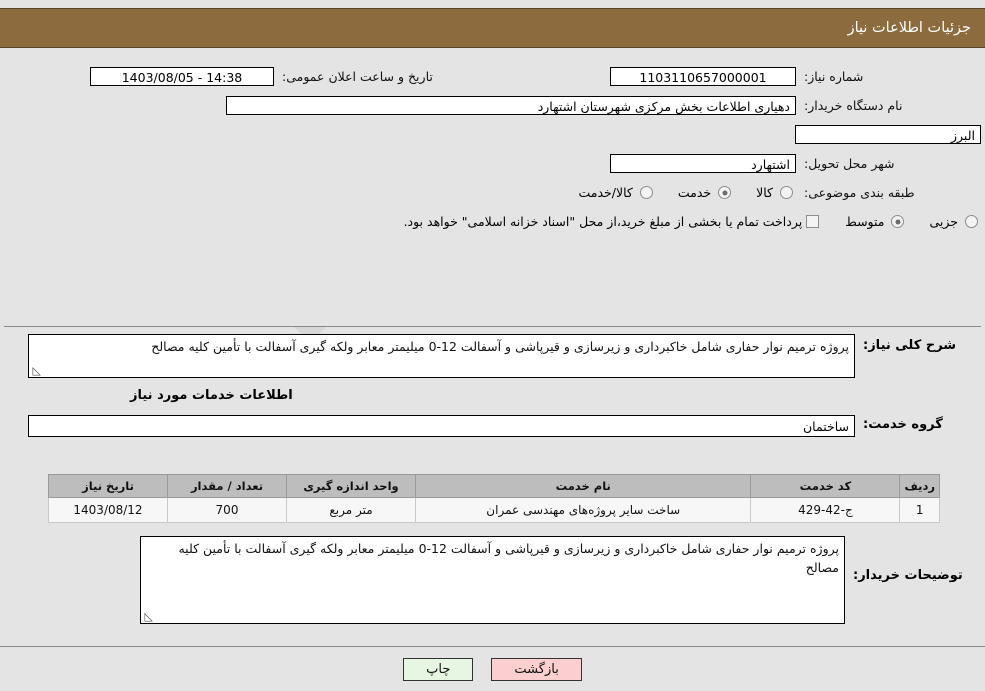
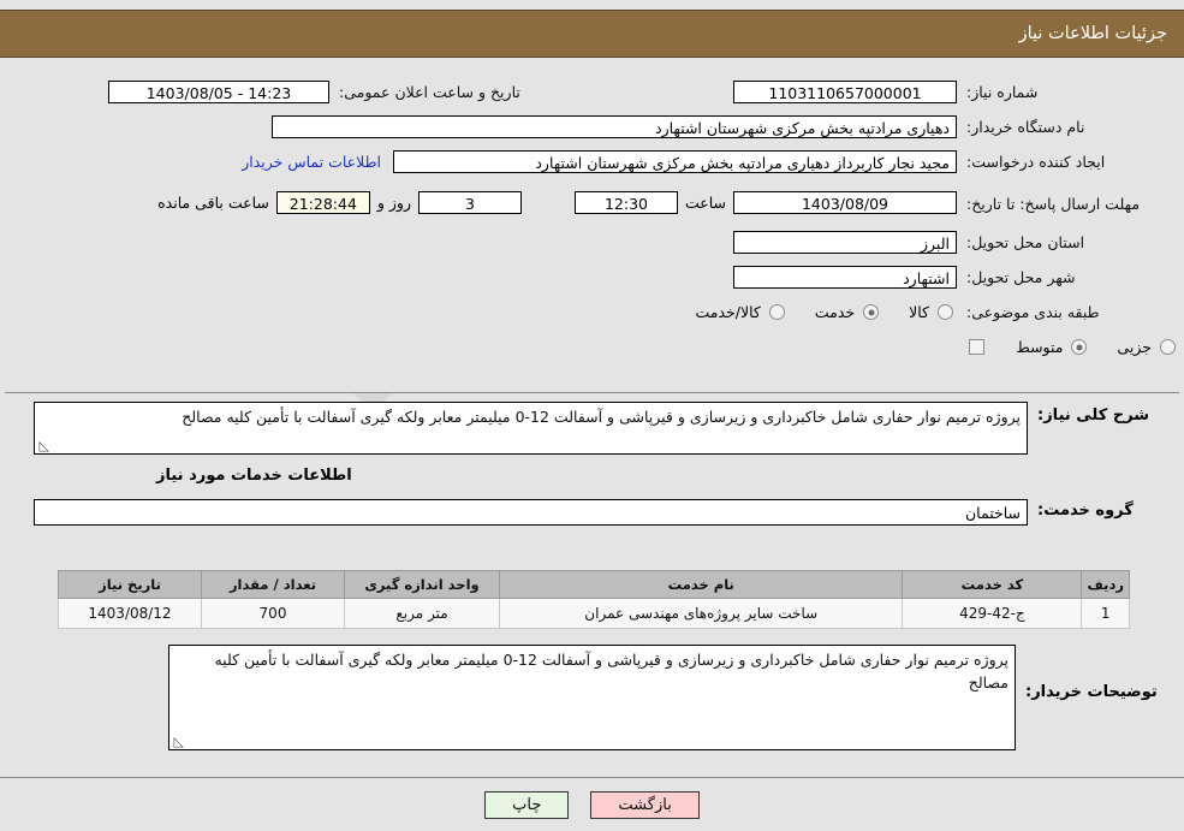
  جزئیات اطلاعات نیاز
  شماره نیاز:
  1103110657000001
  تاریخ و ساعت اعلان عمومی:
- 14:38 - 1403/08/05
+ 14:23 - 1403/08/05
  نام دستگاه خریدار:
- دهیاری اطلاعات بخش مرکزی شهرستان اشتهارد
+ دهیاری مرادتپه بخش مرکزی شهرستان اشتهارد
+ ایجاد کننده درخواست:
+ مجید نجار کاربرداز دهیاری مرادتپه بخش مرکزی شهرستان اشتهارد
+ اطلاعات تماس خریدار
+ مهلت ارسال پاسخ: تا تاریخ:
+ 1403/08/09
+ ساعت
+ 12:30
+ 3
+ روز و
+ 21:28:44
+ ساعت باقی مانده
+ استان محل تحویل:
  البرز
  شهر محل تحویل:
  اشتهارد
  طبقه بندی موضوعی:
  کالا
  خدمت
  کالا/خدمت
  جزیی
  متوسط
- پرداخت تمام یا بخشی از مبلغ خرید،از محل "اسناد خزانه اسلامی" خواهد بود.
  شرح کلی نیاز:
  پروژه ترمیم نوار حفاری شامل خاکبرداری و زیرسازی و قیرپاشی و آسفالت 12-0 میلیمتر معابر ولکه گیری آسفالت با تأمین کلیه مصالح
  ◺
  اطلاعات خدمات مورد نیاز
  گروه خدمت:
  ساختمان
  ردیف	کد خدمت	نام خدمت	واحد اندازه گیری	تعداد / مقدار	تاریخ نیاز
  1	ج-42-429	ساخت سایر پروژه‌های مهندسی عمران	متر مربع	700	1403/08/12
  توضیحات خریدار:
  پروژه ترمیم نوار حفاری شامل خاکبرداری و زیرسازی و قیرپاشی و آسفالت 12-0 میلیمتر معابر ولکه گیری آسفالت با تأمین کلیه مصالح
  ◺
  بازگشت
  چاپ
